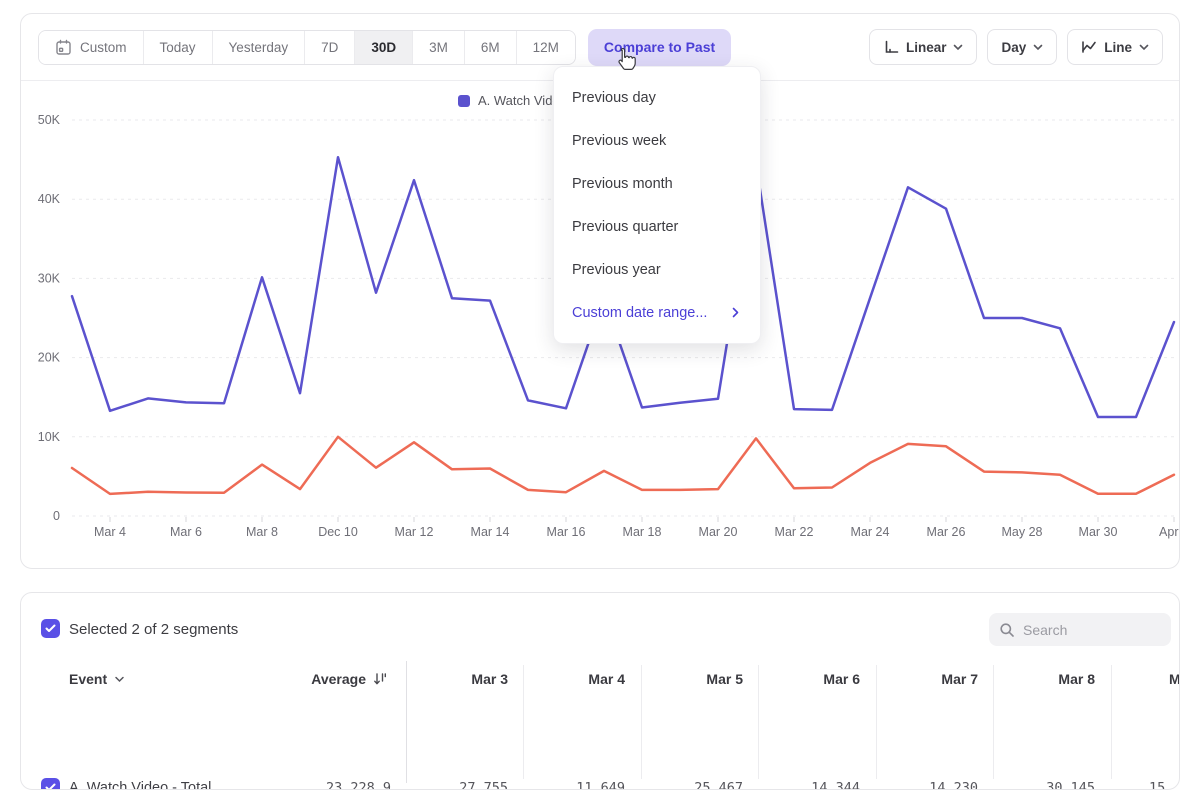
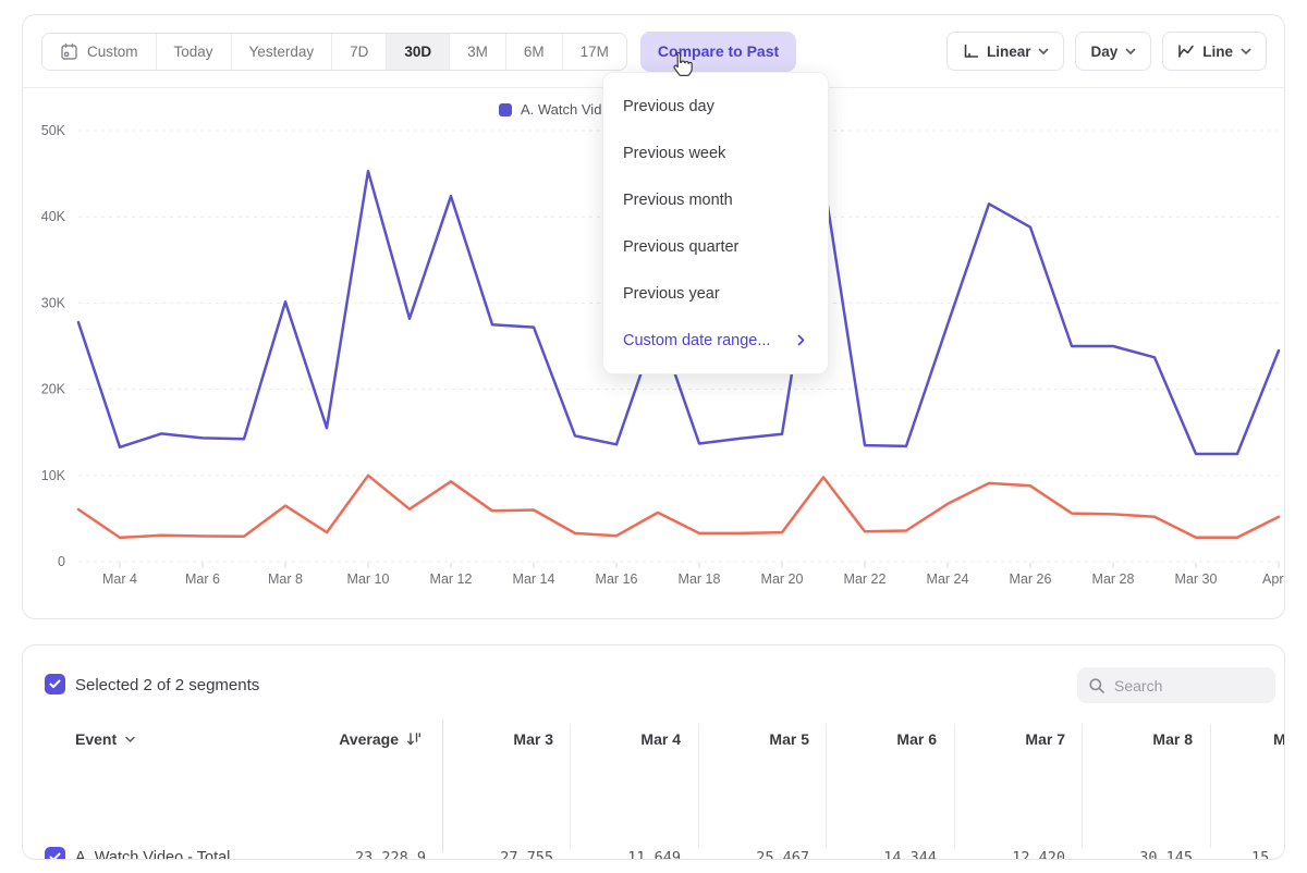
  Custom
  Today
  Yesterday
  7D
  30D
  3M
  6M
- 12M
+ 17M
  Compare to Past
  Linear
  Day
  Line
  0
  10K
  20K
  30K
  40K
  50K
  Mar 4
  Mar 6
  Mar 8
- Dec 10
+ Mar 10
  Mar 12
  Mar 14
  Mar 16
  Mar 18
  Mar 20
  Mar 22
  Mar 24
  Mar 26
- May 28
+ Mar 28
  Mar 30
  Apr
  Previous day
  Previous week
  Previous month
  Previous quarter
  Previous year
  Custom date range...
  Selected 2 of 2 segments
  Search
  Event
  Average
  Mar 3
  Mar 4
  Mar 5
  Mar 6
  Mar 7
  Mar 8
  M
  15,
  A. Watch Video - Total
  23,228.9
  27,755
  11,649
  25,467
  14,344
- 14,230
+ 12,420
  30,145
